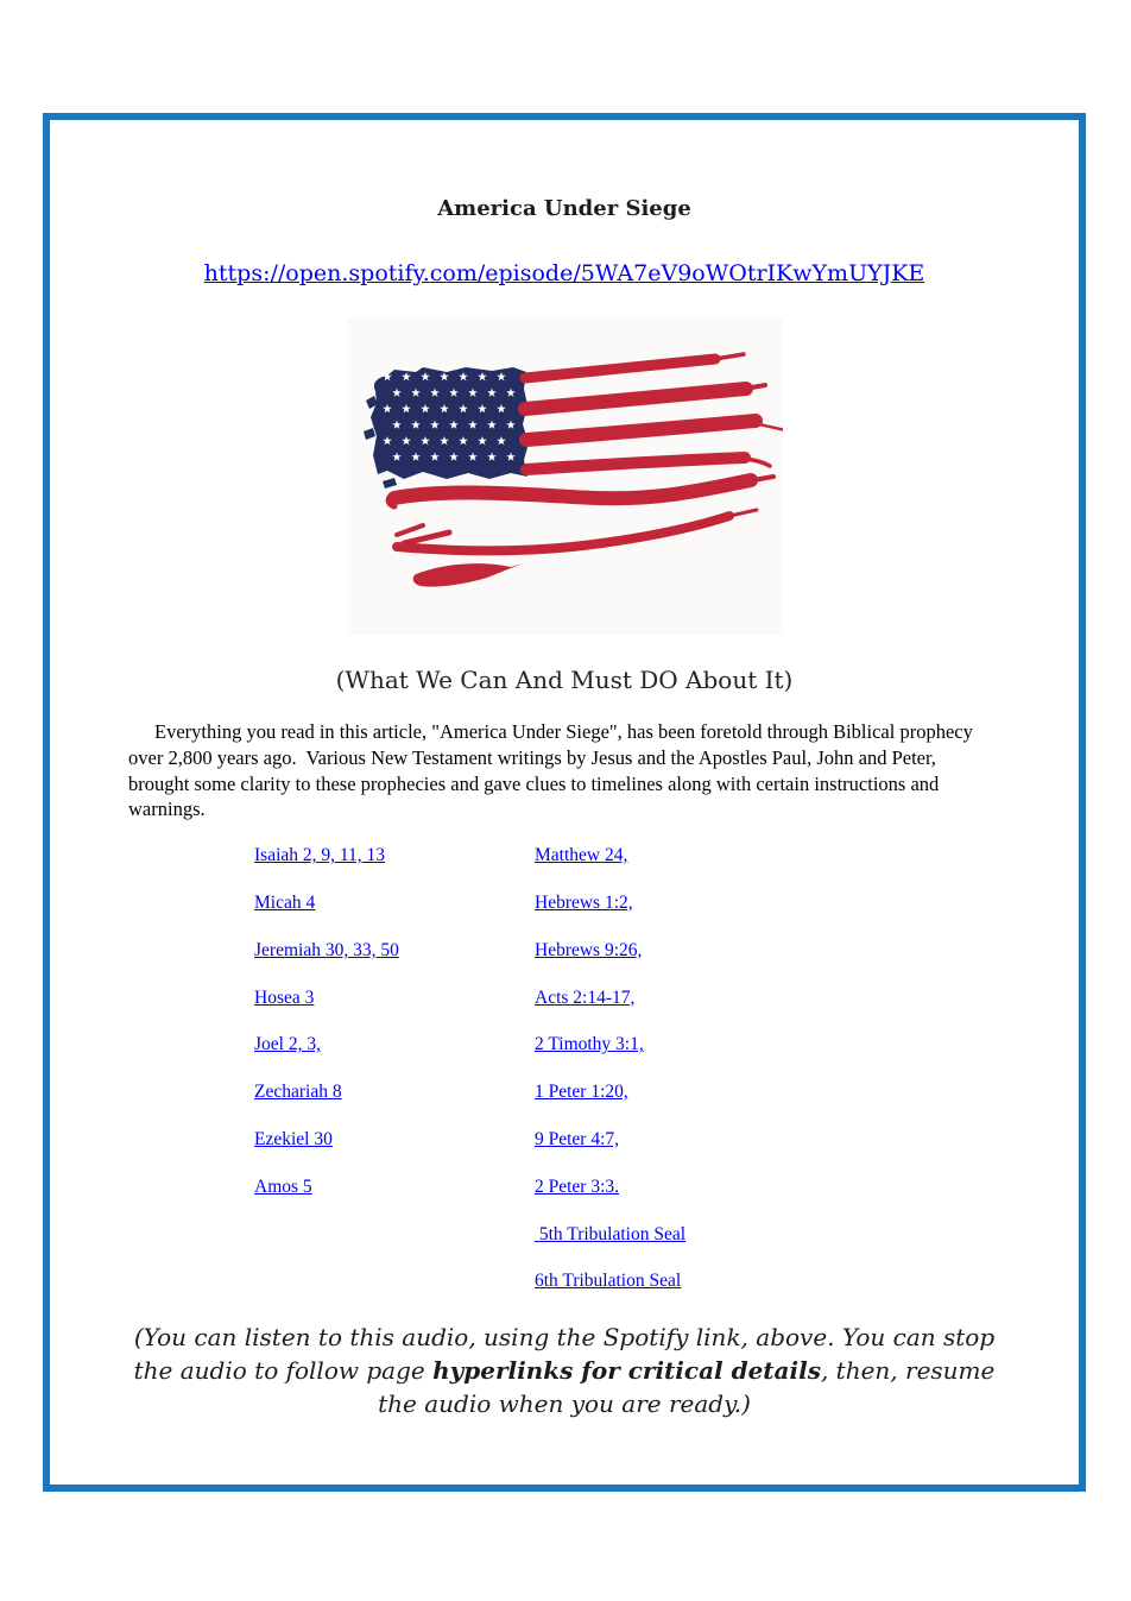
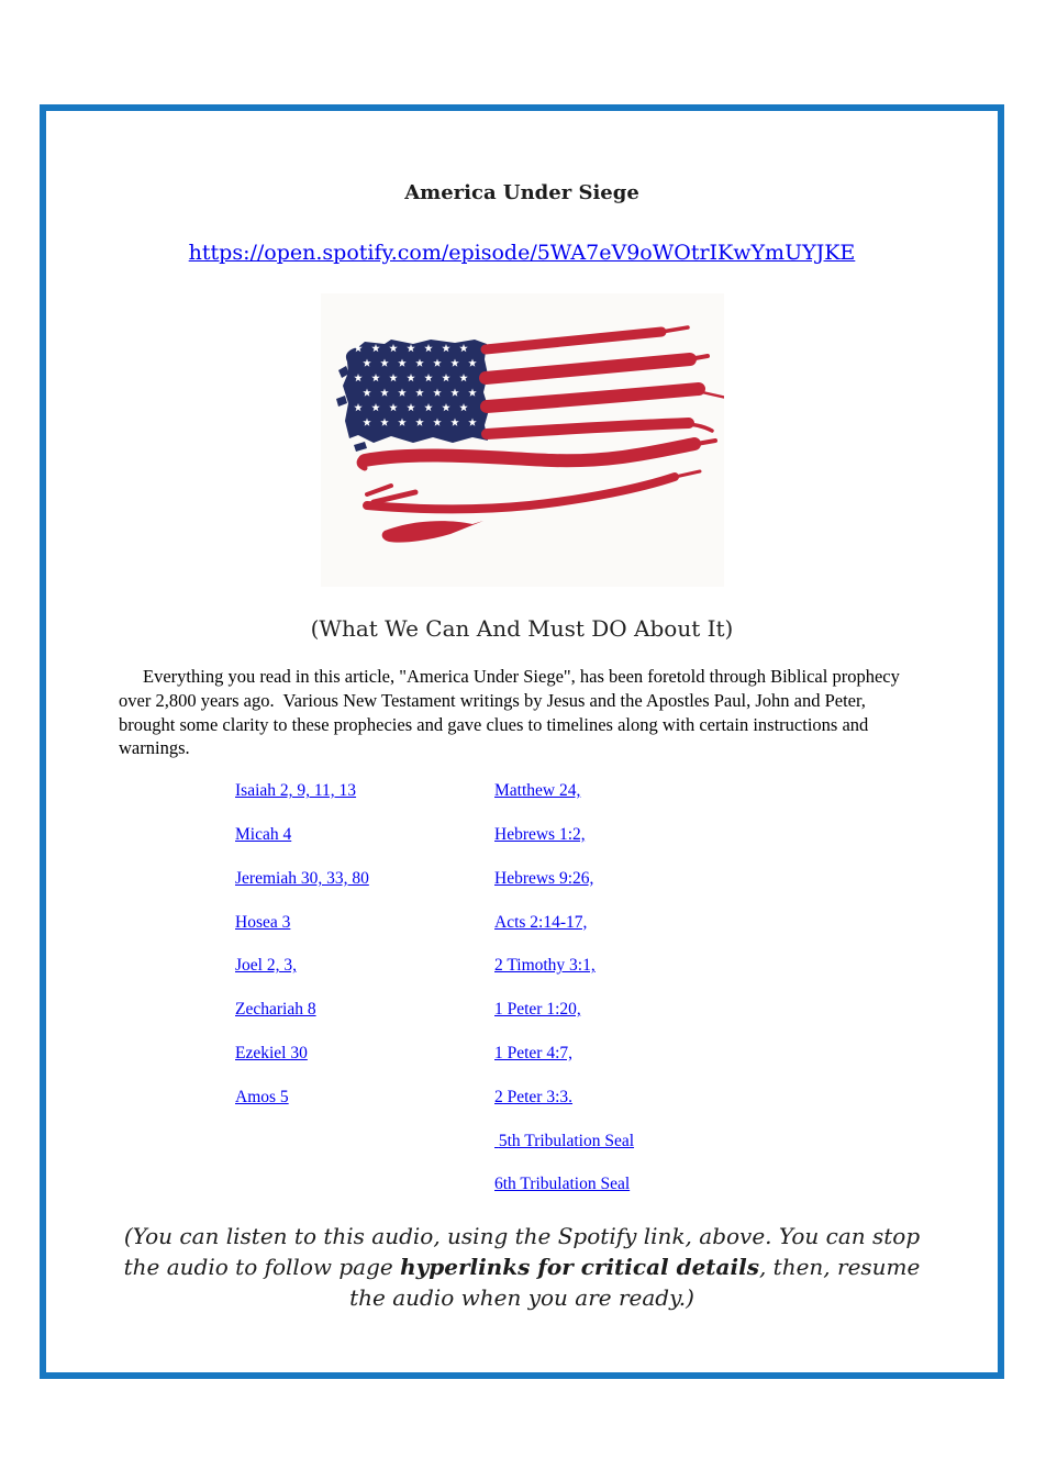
  America Under Siege
  https://open.spotify.com/episode/5WA7eV9oWOtrIKwYmUYJKE
  (What We Can And Must DO About It)
  Everything you read in this article, "America Under Siege", has been foretold through Biblical prophecy over 2,800 years ago. Various New Testament writings by Jesus and the Apostles Paul, John and Peter, brought some clarity to these prophecies and gave clues to timelines along with certain instructions and warnings.
  Isaiah 2, 9, 11, 13
  Micah 4
- Jeremiah 30, 33, 50
+ Jeremiah 30, 33, 80
  Hosea 3
  Joel 2, 3,
  Zechariah 8
  Ezekiel 30
  Amos 5
  Matthew 24,
  Hebrews 1:2,
  Hebrews 9:26,
  Acts 2:14-17,
  2 Timothy 3:1,
  1 Peter 1:20,
- 9 Peter 4:7,
+ 1 Peter 4:7,
  2 Peter 3:3.
  5th Tribulation Seal
  6th Tribulation Seal
  (You can listen to this audio, using the Spotify link, above. You can stop the audio to follow page hyperlinks for critical details, then, resume the audio when you are ready.)
